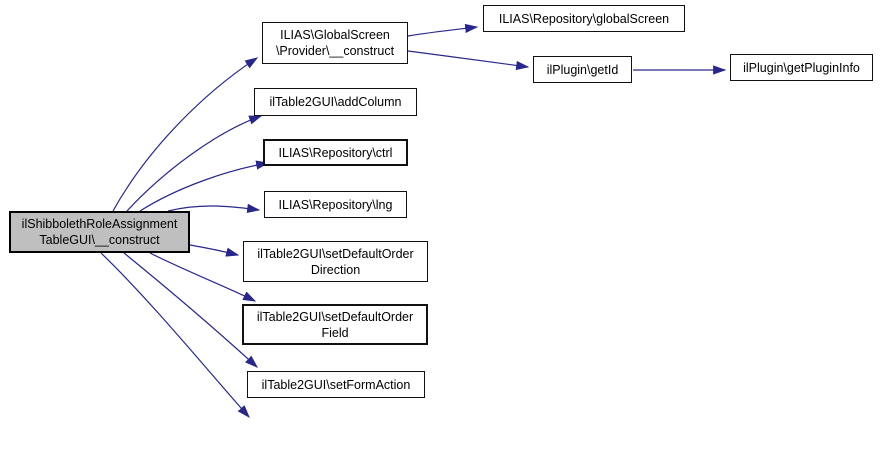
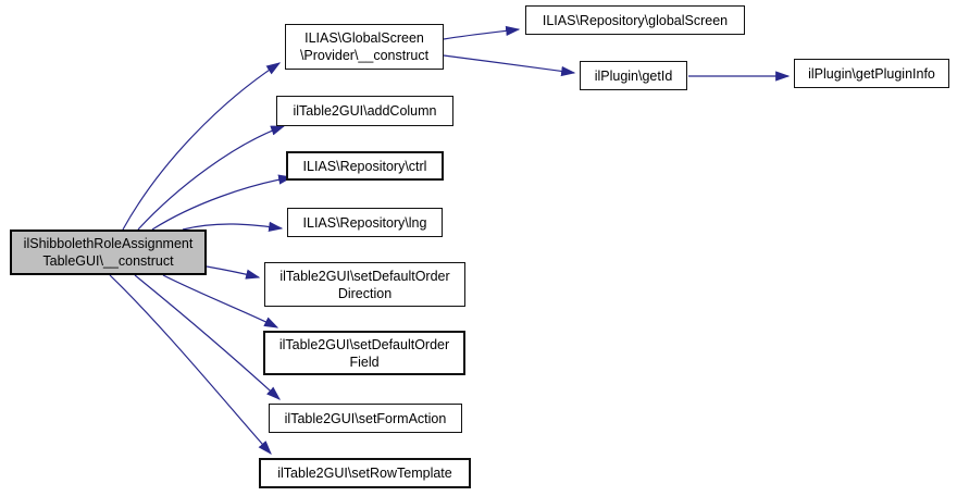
  ilShibbolethRoleAssignment
  TableGUI\__construct
  ILIAS\GlobalScreen
  \Provider\__construct
  ilTable2GUI\addColumn
  ILIAS\Repository\ctrl
  ILIAS\Repository\lng
  ilTable2GUI\setDefaultOrder
  Direction
  ilTable2GUI\setDefaultOrder
  Field
  ilTable2GUI\setFormAction
+ ilTable2GUI\setRowTemplate
  ILIAS\Repository\globalScreen
  ilPlugin\getId
  ilPlugin\getPluginInfo
